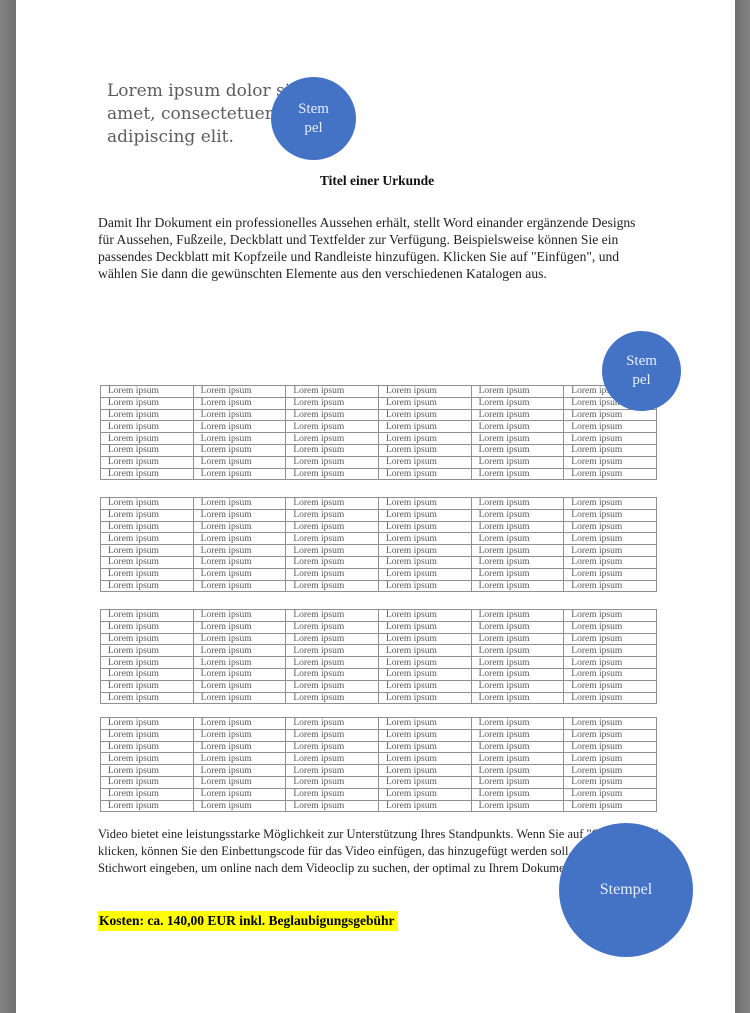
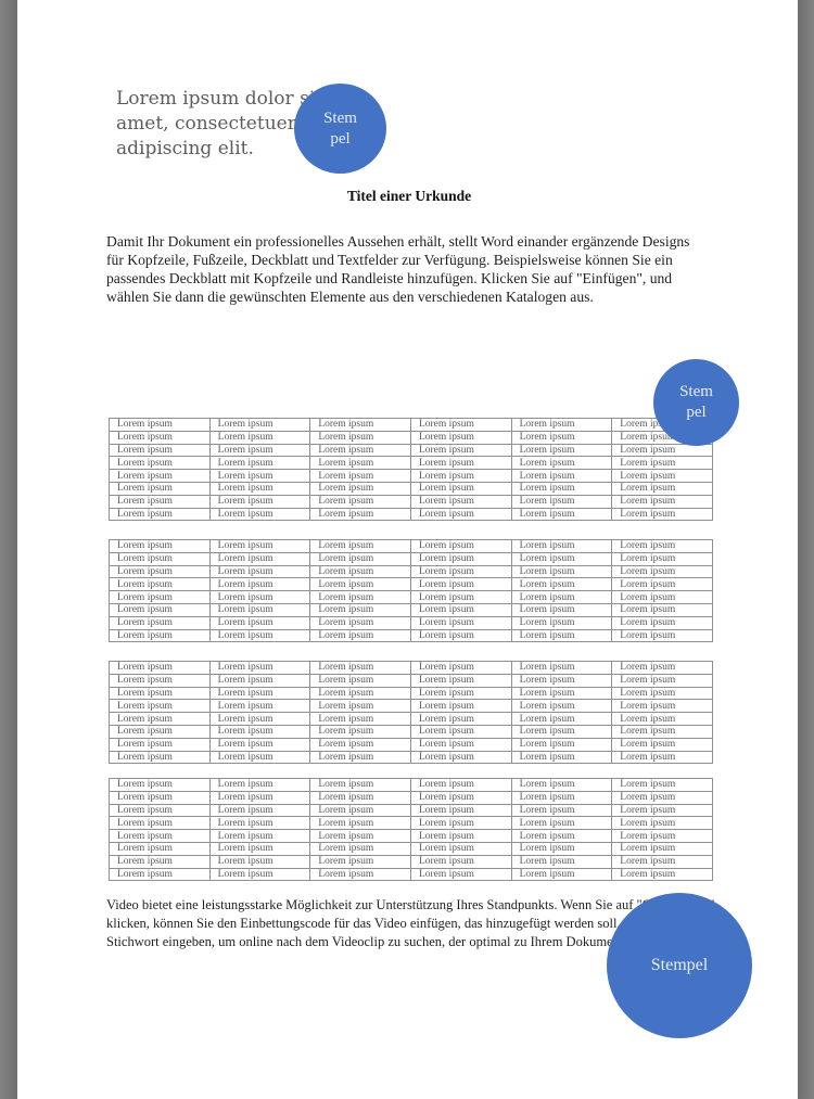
  Lorem ipsum dolor amet, consectetuer adipiscing elit.
  Titel einer Urkunde
- Damit Ihr Dokument ein professionelles Aussehen erhält, stellt Word einander ergänzende Designs für Aussehen, Fußzeile, Deckblatt und Textfelder zur Verfügung. Beispielsweise können Sie ein passendes Deckblatt mit Kopfzeile und Randleiste hinzufügen. Klicken Sie auf "Einfügen", und wählen Sie dann die gewünschten Elemente aus den verschiedenen Katalogen aus.
+ Damit Ihr Dokument ein professionelles Aussehen erhält, stellt Word einander ergänzende Designs für Kopfzeile, Fußzeile, Deckblatt und Textfelder zur Verfügung. Beispielsweise können Sie ein passendes Deckblatt mit Kopfzeile und Randleiste hinzufügen. Klicken Sie auf "Einfügen", und wählen Sie dann die gewünschten Elemente aus den verschiedenen Katalogen aus.
  Lorem ipsum	Lorem ipsum	Lorem ipsum	Lorem ipsum	Lorem ipsum	Lorem ip
  Lorem ipsum	Lorem ipsum	Lorem ipsum	Lorem ipsum	Lorem ipsum	Lorem ipsu
  Lorem ipsum	Lorem ipsum	Lorem ipsum	Lorem ipsum	Lorem ipsum	Lorem ipsum
  Lorem ipsum	Lorem ipsum	Lorem ipsum	Lorem ipsum	Lorem ipsum	Lorem ipsum
  Lorem ipsum	Lorem ipsum	Lorem ipsum	Lorem ipsum	Lorem ipsum	Lorem ipsum
  Lorem ipsum	Lorem ipsum	Lorem ipsum	Lorem ipsum	Lorem ipsum	Lorem ipsum
  Lorem ipsum	Lorem ipsum	Lorem ipsum	Lorem ipsum	Lorem ipsum	Lorem ipsum
  Lorem ipsum	Lorem ipsum	Lorem ipsum	Lorem ipsum	Lorem ipsum	Lorem ipsum
  Lorem ipsum	Lorem ipsum	Lorem ipsum	Lorem ipsum	Lorem ipsum	Lorem ipsum
  Lorem ipsum	Lorem ipsum	Lorem ipsum	Lorem ipsum	Lorem ipsum	Lorem ipsum
  Lorem ipsum	Lorem ipsum	Lorem ipsum	Lorem ipsum	Lorem ipsum	Lorem ipsum
  Lorem ipsum	Lorem ipsum	Lorem ipsum	Lorem ipsum	Lorem ipsum	Lorem ipsum
  Lorem ipsum	Lorem ipsum	Lorem ipsum	Lorem ipsum	Lorem ipsum	Lorem ipsum
  Lorem ipsum	Lorem ipsum	Lorem ipsum	Lorem ipsum	Lorem ipsum	Lorem ipsum
  Lorem ipsum	Lorem ipsum	Lorem ipsum	Lorem ipsum	Lorem ipsum	Lorem ipsum
  Lorem ipsum	Lorem ipsum	Lorem ipsum	Lorem ipsum	Lorem ipsum	Lorem ipsum
  Lorem ipsum	Lorem ipsum	Lorem ipsum	Lorem ipsum	Lorem ipsum	Lorem ipsum
  Lorem ipsum	Lorem ipsum	Lorem ipsum	Lorem ipsum	Lorem ipsum	Lorem ipsum
  Lorem ipsum	Lorem ipsum	Lorem ipsum	Lorem ipsum	Lorem ipsum	Lorem ipsum
  Lorem ipsum	Lorem ipsum	Lorem ipsum	Lorem ipsum	Lorem ipsum	Lorem ipsum
  Lorem ipsum	Lorem ipsum	Lorem ipsum	Lorem ipsum	Lorem ipsum	Lorem ipsum
  Lorem ipsum	Lorem ipsum	Lorem ipsum	Lorem ipsum	Lorem ipsum	Lorem ipsum
  Lorem ipsum	Lorem ipsum	Lorem ipsum	Lorem ipsum	Lorem ipsum	Lorem ipsum
  Lorem ipsum	Lorem ipsum	Lorem ipsum	Lorem ipsum	Lorem ipsum	Lorem ipsum
  Lorem ipsum	Lorem ipsum	Lorem ipsum	Lorem ipsum	Lorem ipsum	Lorem ipsum
  Lorem ipsum	Lorem ipsum	Lorem ipsum	Lorem ipsum	Lorem ipsum	Lorem ipsum
  Lorem ipsum	Lorem ipsum	Lorem ipsum	Lorem ipsum	Lorem ipsum	Lorem ipsum
  Lorem ipsum	Lorem ipsum	Lorem ipsum	Lorem ipsum	Lorem ipsum	Lorem ipsum
  Lorem ipsum	Lorem ipsum	Lorem ipsum	Lorem ipsum	Lorem ipsum	Lorem ipsum
  Lorem ipsum	Lorem ipsum	Lorem ipsum	Lorem ipsum	Lorem ipsum	Lorem ipsum
  Lorem ipsum	Lorem ipsum	Lorem ipsum	Lorem ipsum	Lorem ipsum	Lorem ipsum
  Lorem ipsum	Lorem ipsum	Lorem ipsum	Lorem ipsum	Lorem ipsum	Lorem ipsum
  Video bietet eine leistungsstarke Möglichkeit zur Unterstützung Ihres Standpunkts. Wenn Sie auf klicken, können Sie den Einbettungscode für das Video einfügen, das hinzugefügt werden soll Stichwort eingeben, um online nach dem Videoclip zu suchen, der optimal zu Ihrem Dokum
- Kosten: ca. 140,00 EUR inkl. Beglaubigungsgebühr
  Stem
  pel
  Stem
  pel
  Stempel
